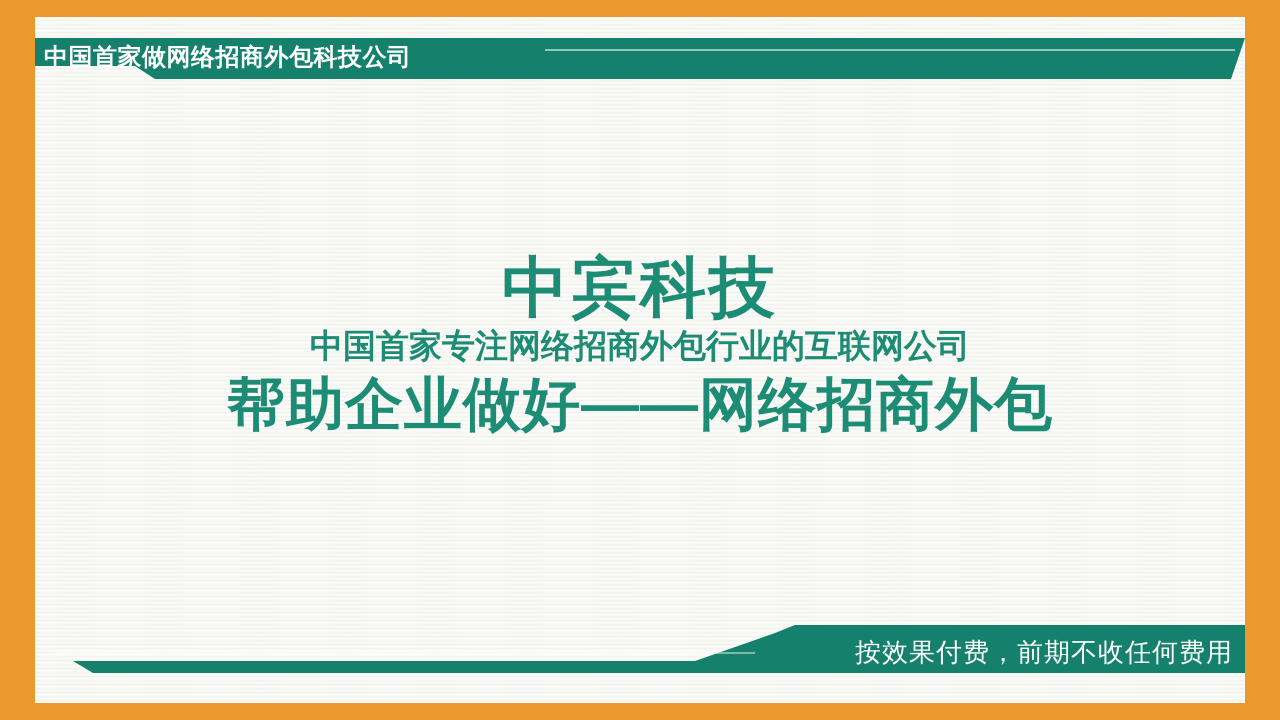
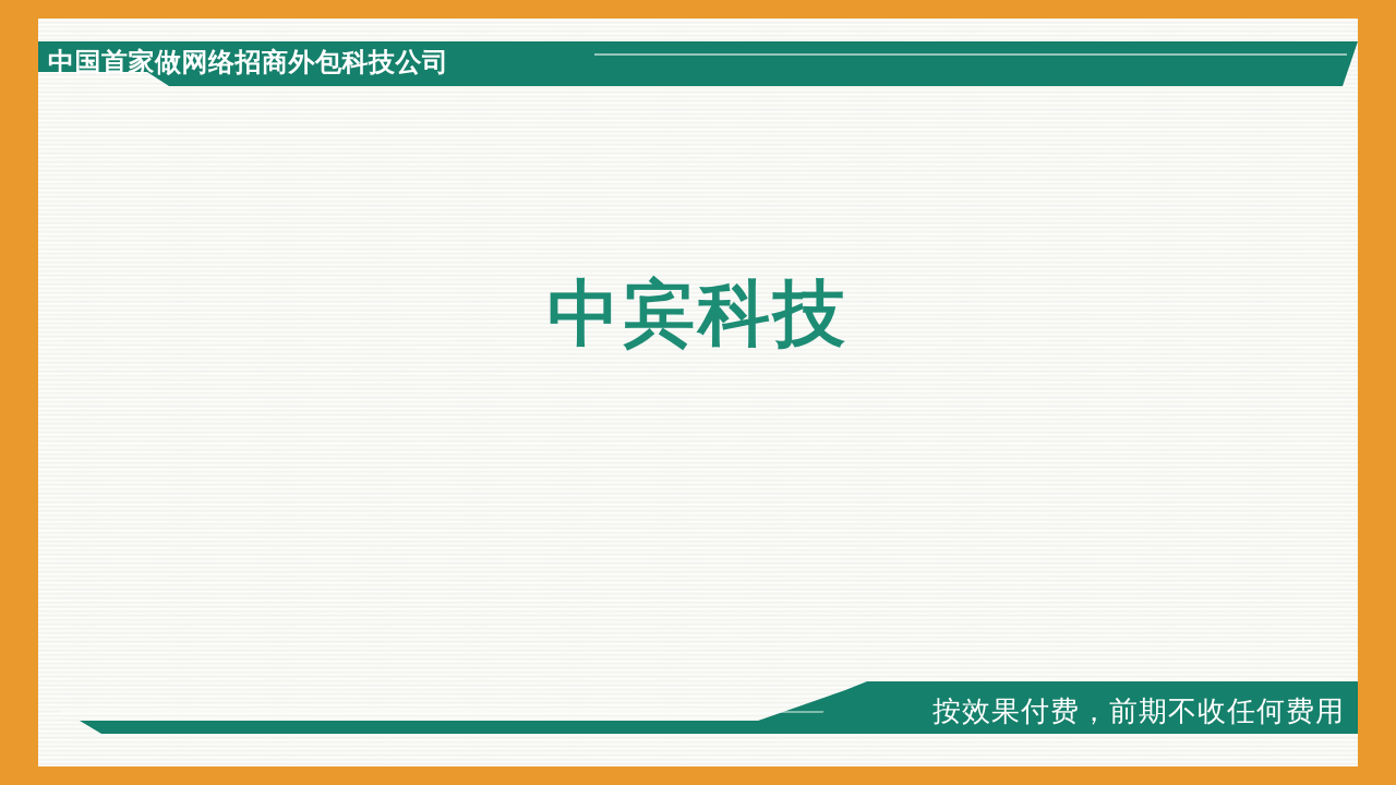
  中国首家做网络招商外包科技公司
  中宾科技
- 中国首家专注网络招商外包行业的互联网公司
- 帮助企业做好——网络招商外包
  按效果付费，前期不收任何费用
